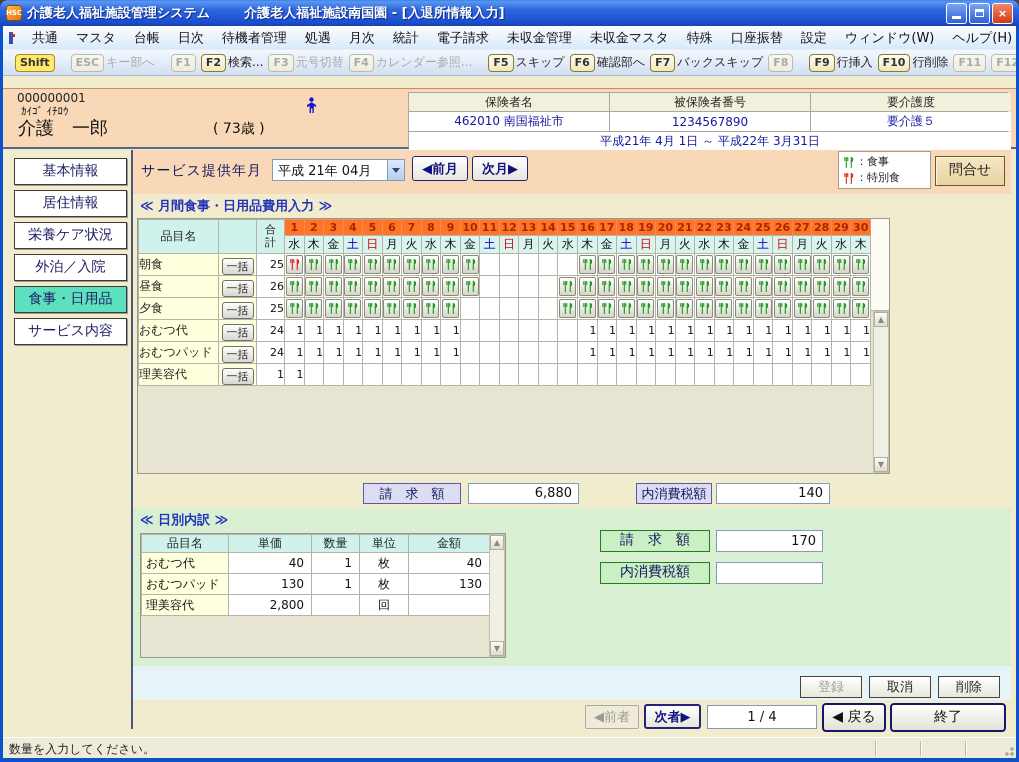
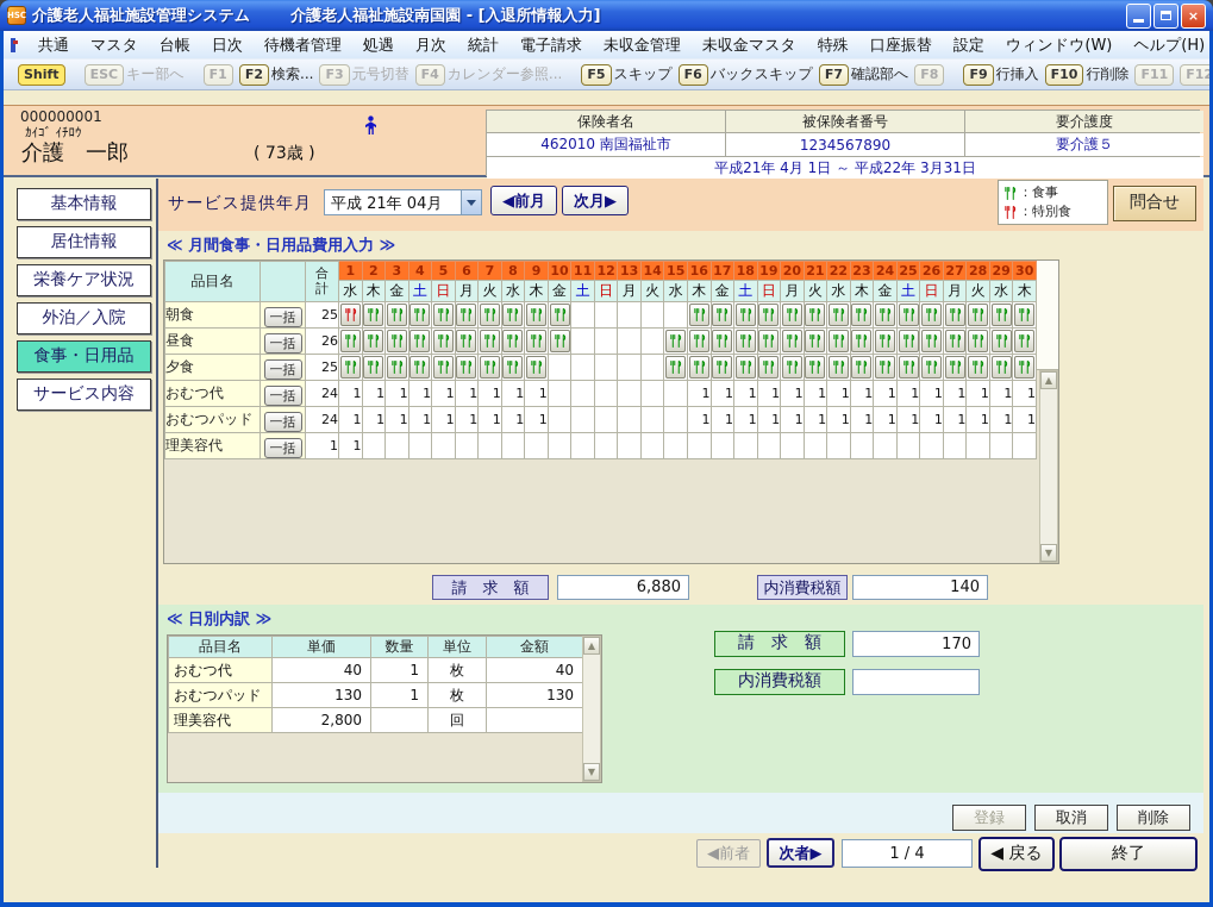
  HSC
  介護老人福祉施設管理システム 介護老人福祉施設南国園 - [入退所情報入力]
  ×
  共通
  マスタ
  台帳
  日次
  待機者管理
  処遇
  月次
  統計
  電子請求
  未収金管理
  未収金マスタ
  特殊
  口座振替
  設定
  ウィンドウ(W)
  ヘルプ(H)
  Shift
  ESC
  キー部へ
  F1
  F2
  検索...
  F3
  元号切替
  F4
  カレンダー参照...
  F5
  スキップ
  F6
- 確認部へ
+ バックスキップ
  F7
- バックスキップ
+ 確認部へ
  F8
  F9
  行挿入
  F10
  行削除
  F11
  F12
  000000001
  ｶｲｺﾞ ｲﾁﾛｳ
  介護 一郎
  ( 73歳 )
  保険者名
  被保険者番号
  要介護度
  462010 南国福祉市
  1234567890
  要介護５
  平成21年 4月 1日 ～ 平成22年 3月31日
  基本情報
  居住情報
  栄養ケア状況
  外泊／入院
  食事・日用品
  サービス内容
  サービス提供年月
  平成 21年 04月
  ◀前月
  次月▶
  ：食事
  ：特別食
  問合せ
  ≪ 月間食事・日用品費用入力 ≫
  品目名		合計	1	2	3	4	5	6	7	8	9	10	11	12	13	14	15	16	17	18	19	20	21	22	23	24	25	26	27	28	29	30
  水	木	金	土	日	月	火	水	木	金	土	日	月	火	水	木	金	土	日	月	火	水	木	金	土	日	月	火	水	木
  朝食	一括	25
  昼食	一括	26
  夕食	一括	25
  おむつ代	一括	24	1	1	1	1	1	1	1	1	1							1	1	1	1	1	1	1	1	1	1	1	1	1	1	1
  おむつパッド	一括	24	1	1	1	1	1	1	1	1	1							1	1	1	1	1	1	1	1	1	1	1	1	1	1	1
  理美容代	一括	1	1
  ▲
  ▼
  請 求 額
  6,880
  内消費税額
  140
  ≪ 日別内訳 ≫
  品目名	単価	数量	単位	金額
  おむつ代	40	1	枚	40
  おむつパッド	130	1	枚	130
  理美容代	2,800		回
  ▲
  ▼
  請 求 額
  170
  内消費税額
  登録
  取消
  削除
  ◀前者
  次者▶
  1 / 4
  ◀ 戻る
  終了
- 数量を入力してください。
